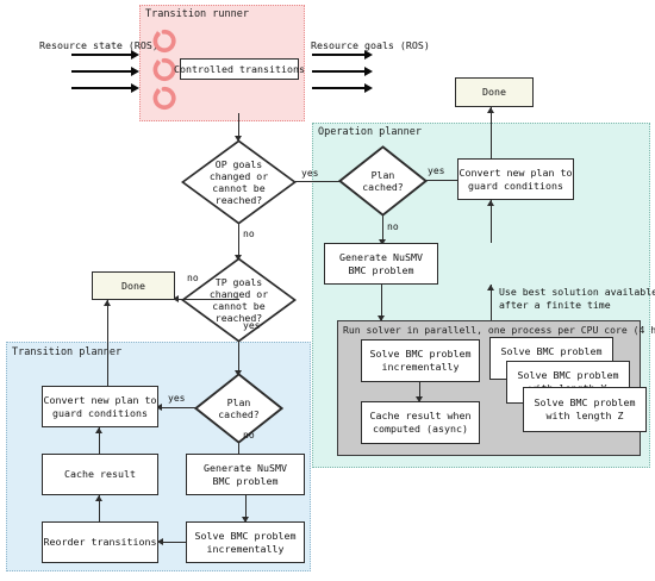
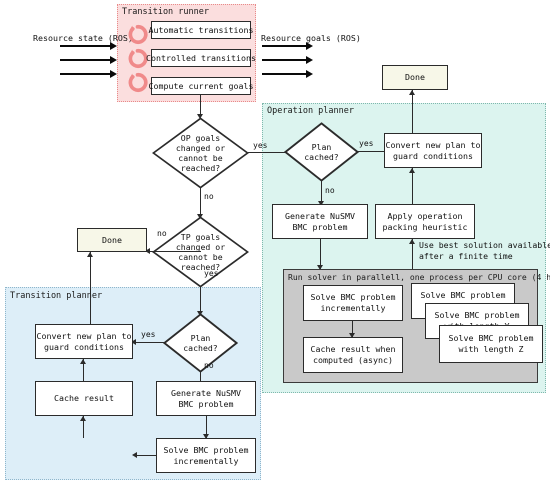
  Transition runner
  Operation planner
  Transition planer
  Resource state (ROS
  Resource goals (ROS)
+ Automatic transitions
  Controlled transitions
+ Compute current goals
  OP goals
  changed or
  cannot be
  reached?
  yes
  no
  TP goals
  changed or
  cannot be
  reached?
  no
  yes
  Done
  Plan
  cached?
  yes
  no
  Convert new plan to
  guard conditions
  Cache result
- Reorder transitions
  Generate NuSMV
  BMC problem
  Solve BMC problem
  incrementally
  Plan
  cached?
  yes
  no
  Convert new plan to
  guard conditions
  Generate NuSMV
  BMC problem
+ Apply operation
+ packing heuristic
  Use best solution availabl
  after a finite time
  Run solver in parallell, one process per CPU core (4 h
  Solve BMC problem
  incrementally
  Cache result when
  computed (async)
  Solve BMC problem
  Solve BMC problem
  Solve BMC problem
  with length Z
  Done
